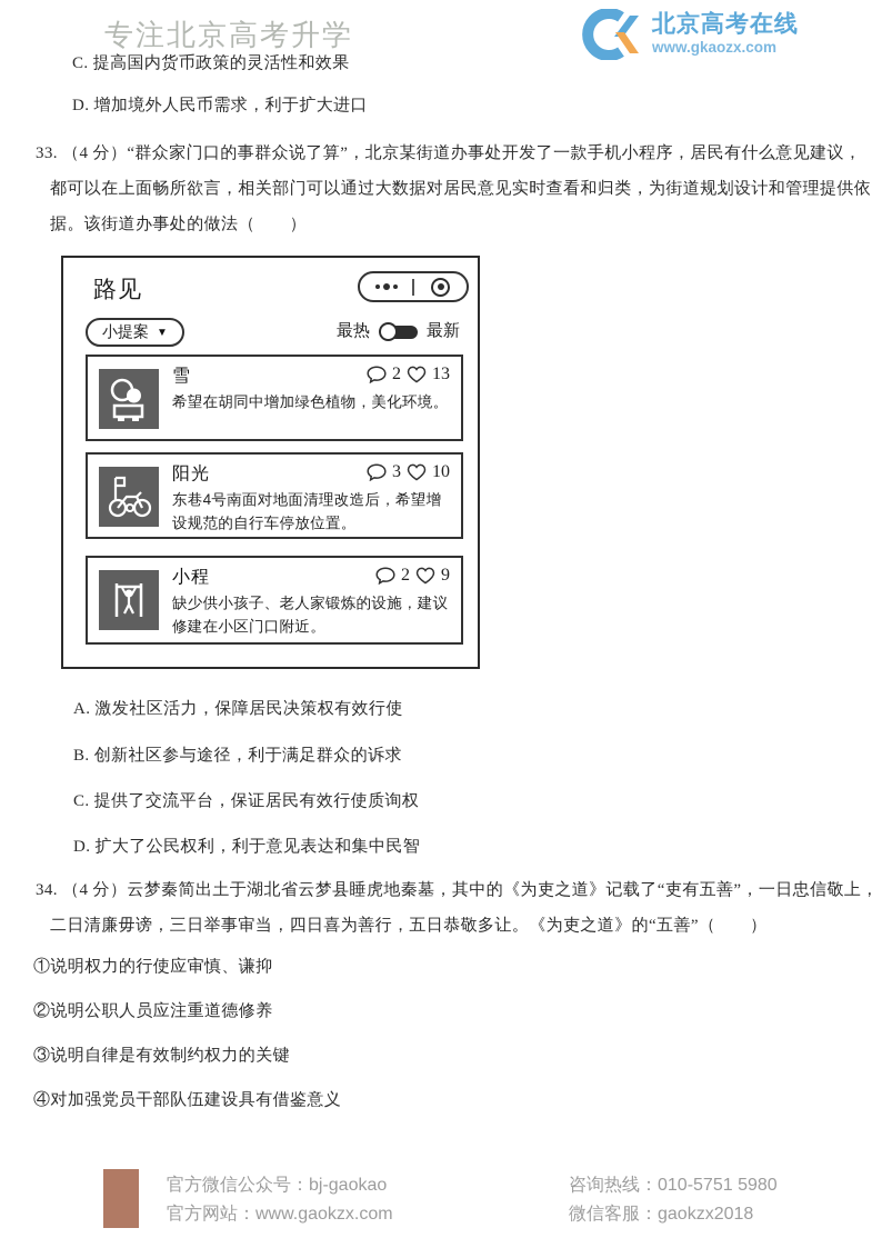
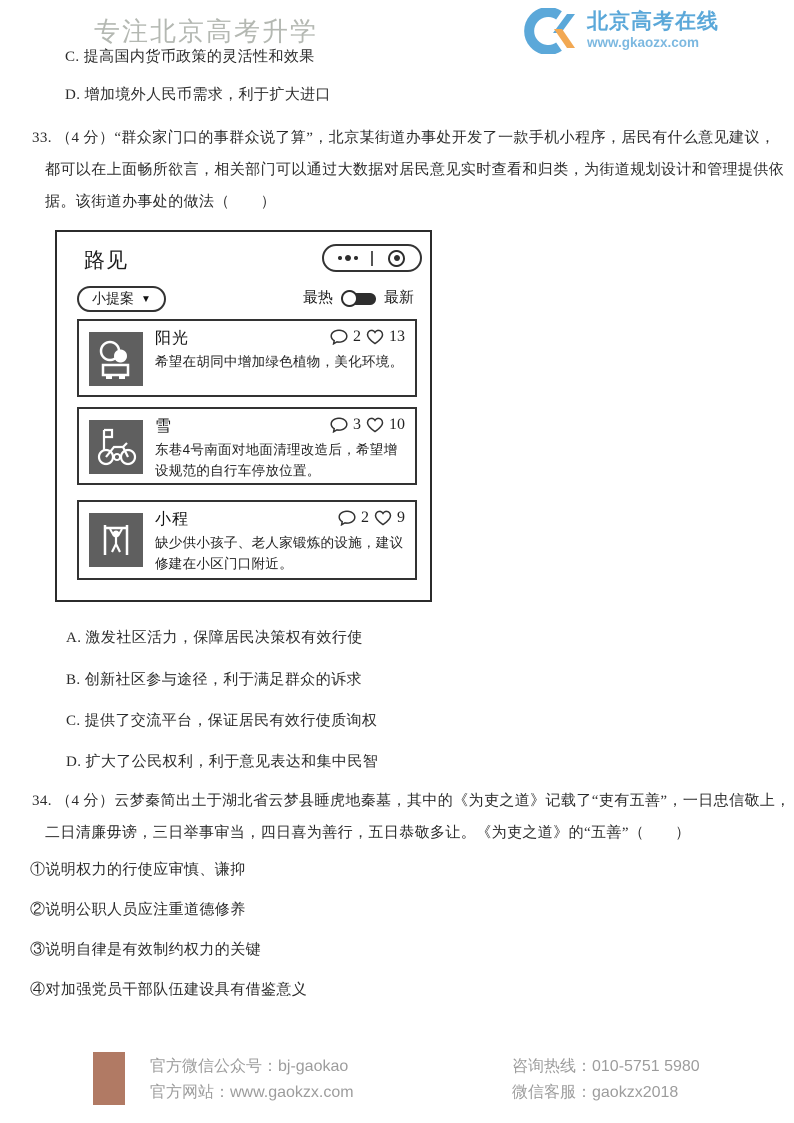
  专注北京高考升学
  北京高考在线
  www.gkaozx.com
  C. 提高国内货币政策的灵活性和效果
  D. 增加境外人民币需求，利于扩大进口
  33. （4 分）“群众家门口的事群众说了算”，北京某街道办事处开发了一款手机小程序，居民有什么意见建议，
  都可以在上面畅所欲言，相关部门可以通过大数据对居民意见实时查看和归类，为街道规划设计和管理提供依
  据。该街道办事处的做法（ ）
  路见
  小提案
  ▼
  最热
  最新
- 雪
+ 阳光
  2
  13
  希望在胡同中增加绿色植物，美化环境。
- 阳光
+ 雪
  3
  10
  东巷4号南面对地面清理改造后，希望增设规范的自行车停放位置。
  小程
  2
  9
  缺少供小孩子、老人家锻炼的设施，建议修建在小区门口附近。
  A. 激发社区活力，保障居民决策权有效行使
  B. 创新社区参与途径，利于满足群众的诉求
  C. 提供了交流平台，保证居民有效行使质询权
  D. 扩大了公民权利，利于意见表达和集中民智
  34. （4 分）云梦秦简出土于湖北省云梦县睡虎地秦墓，其中的《为吏之道》记载了“吏有五善”，一日忠信敬上，
  二日清廉毋谤，三日举事审当，四日喜为善行，五日恭敬多让。《为吏之道》的“五善”（ ）
  ①说明权力的行使应审慎、谦抑
  ②说明公职人员应注重道德修养
  ③说明自律是有效制约权力的关键
  ④对加强党员干部队伍建设具有借鉴意义
  官方微信公众号：bj-gaokao
  官方网站：www.gaokzx.com
  咨询热线：010-5751 5980
  微信客服：gaokzx2018
